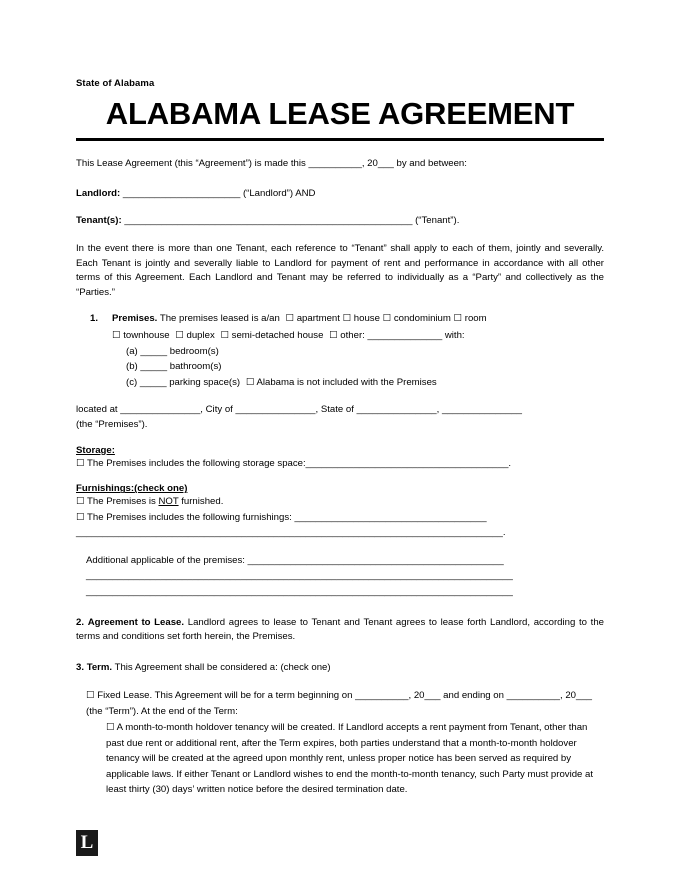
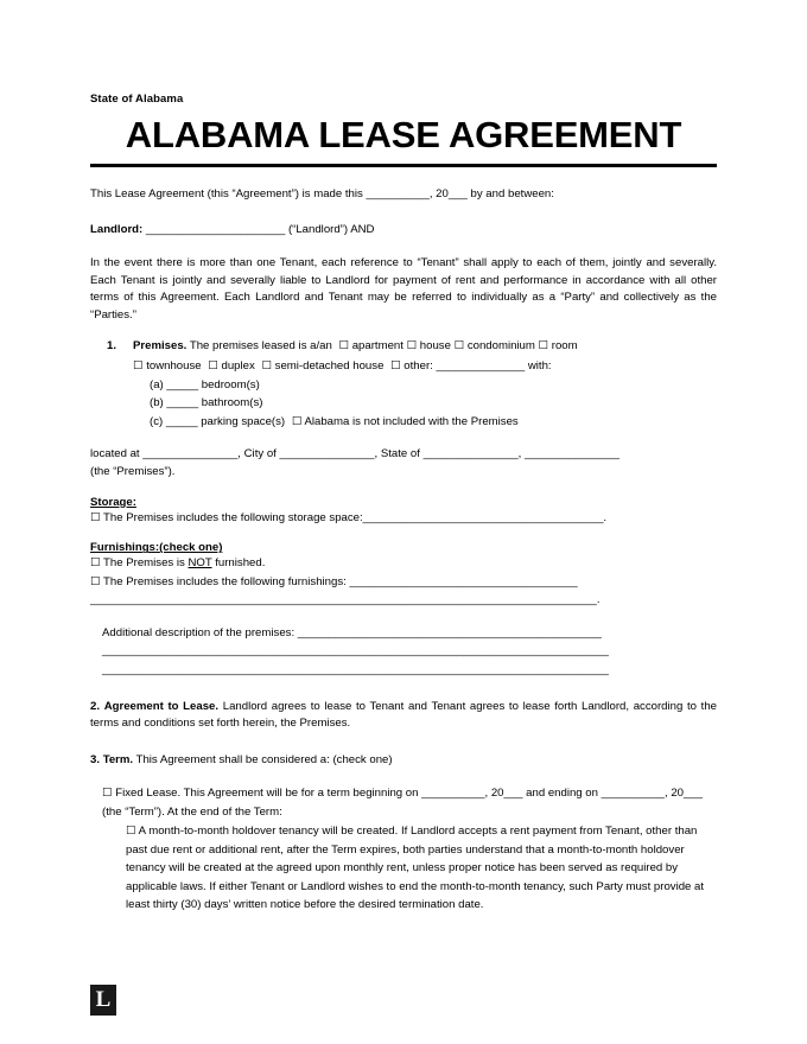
  State of Alabama
  ALABAMA LEASE AGREEMENT
  This Lease Agreement (this “Agreement”) is made this __________, 20___ by and between:
  Landlord: ______________________ (“Landlord”) AND
- Tenant(s): ______________________________________________________ (“Tenant”).
  In the event there is more than one Tenant, each reference to “Tenant” shall apply to each of them, jointly and severally. Each Tenant is jointly and severally liable to Landlord for payment of rent and performance in accordance with all other terms of this Agreement. Each Landlord and Tenant may be referred to individually as a “Party” and collectively as the “Parties.”
  1.
  Premises. The premises leased is a/an ☐ apartment ☐ house ☐ condominium ☐ room
  ☐ townhouse ☐ duplex ☐ semi-detached house ☐ other: ______________ with:
  (a) _____ bedroom(s)
  (b) _____ bathroom(s)
  (c) _____ parking space(s) ☐ Alabama is not included with the Premises
  located at _______________, City of _______________, State of _______________, _______________
  (the “Premises”).
  Storage:
  ☐ The Premises includes the following storage space:______________________________________.
  Furnishings:(check one)
  ☐ The Premises is NOT furnished.
  ☐ The Premises includes the following furnishings: ____________________________________
  ________________________________________________________________________________.
- Additional applicable of the premises: ________________________________________________
+ Additional description of the premises: ________________________________________________
  ________________________________________________________________________________
  ________________________________________________________________________________
  2. Agreement to Lease. Landlord agrees to lease to Tenant and Tenant agrees to lease forth Landlord, according to the terms and conditions set forth herein, the Premises.
  3. Term. This Agreement shall be considered a: (check one)
  ☐ Fixed Lease. This Agreement will be for a term beginning on __________, 20___ and ending on __________, 20___ (the “Term”). At the end of the Term:
  ☐ A month-to-month holdover tenancy will be created. If Landlord accepts a rent payment from Tenant, other than past due rent or additional rent, after the Term expires, both parties understand that a month-to-month holdover tenancy will be created at the agreed upon monthly rent, unless proper notice has been served as required by applicable laws. If either Tenant or Landlord wishes to end the month-to-month tenancy, such Party must provide at least thirty (30) days’ written notice before the desired termination date.
  L
